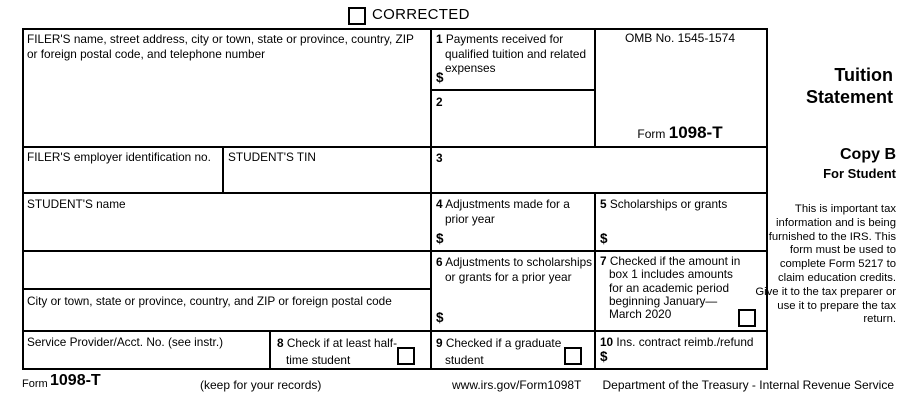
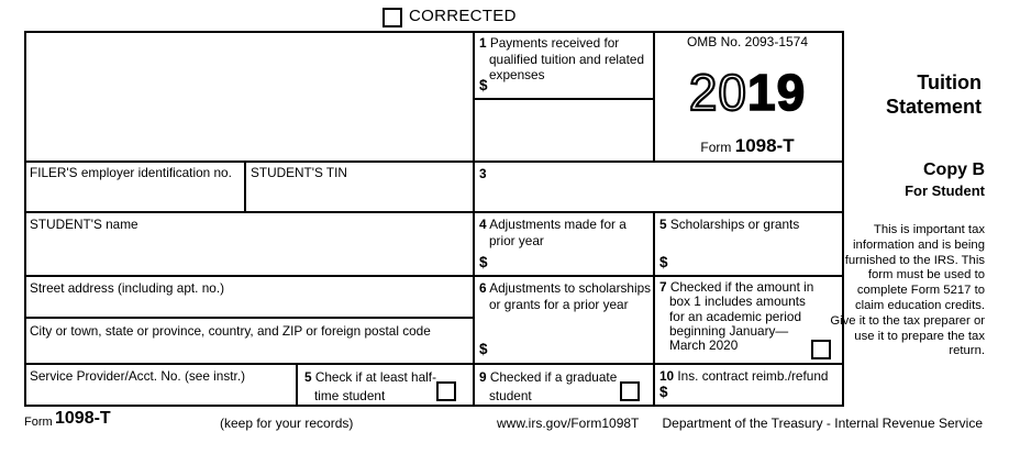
  CORRECTED
- FILER'S name, street address, city or town, state or province, country, ZIP or foreign postal code, and telephone number
  1 Payments received for qualified tuition and related expenses
  $
- 2
- OMB No. 1545-1574
+ OMB No. 2093-1574
+ 2019
  Form 1098-T
  FILER'S employer identification no.
  STUDENT'S TIN
  3
  STUDENT'S name
  4 Adjustments made for a prior year
  $
  5 Scholarships or grants
  $
+ Street address (including apt. no.)
  City or town, state or province, country, and ZIP or foreign postal code
  6 Adjustments to scholarships or grants for a prior year
  $
  7 Checked if the amount in box 1 includes amounts for an academic period beginning January—March 2020
  Service Provider/Acct. No. (see instr.)
- 8 Check if at least half-time student
+ 5 Check if at least half-time student
  9 Checked if a graduate student
  10 Ins. contract reimb./refund
  $
  Tuition
  Statement
  Copy B
  For Student
  This is important tax information and is being furnished to the IRS. This form must be used to complete Form 5217 to claim education credits. Give it to the tax preparer or use it to prepare the tax return.
  Form
  1098-T
  (keep for your records)
  www.irs.gov/Form1098T
  Department of the Treasury - Internal Revenue Service
